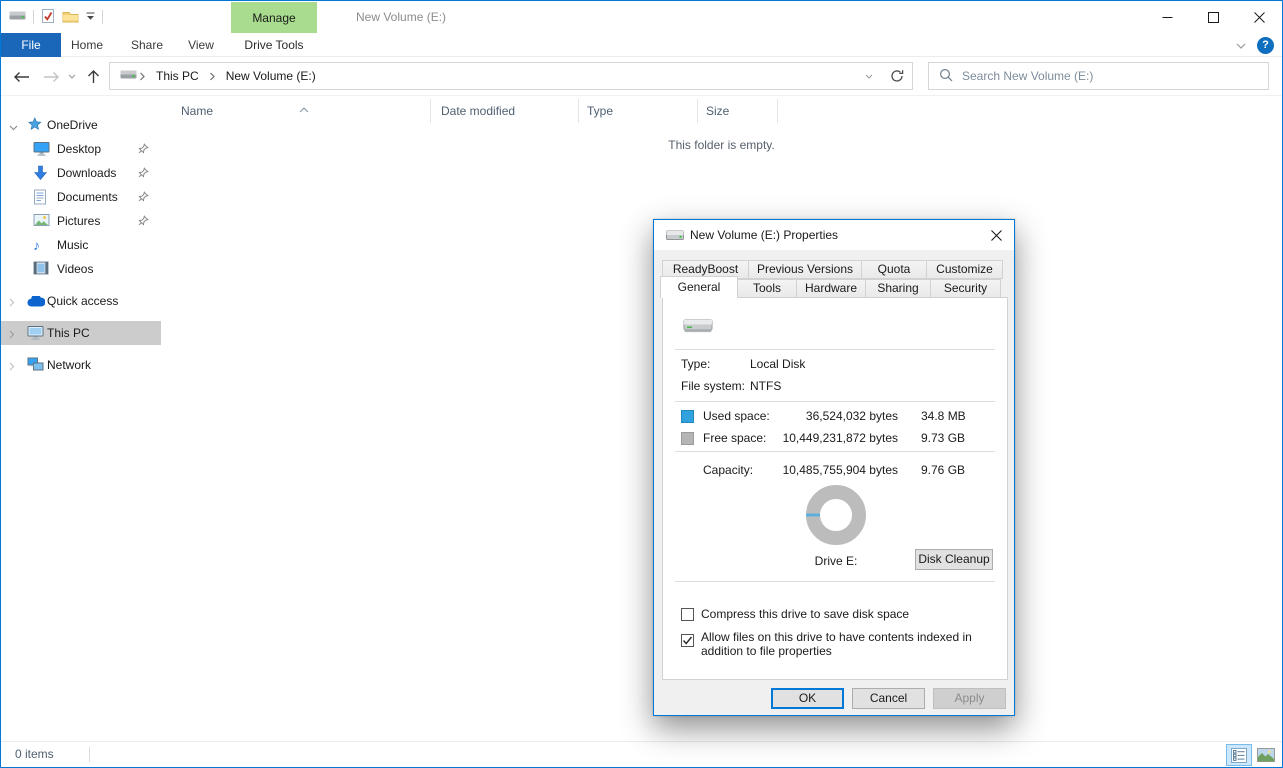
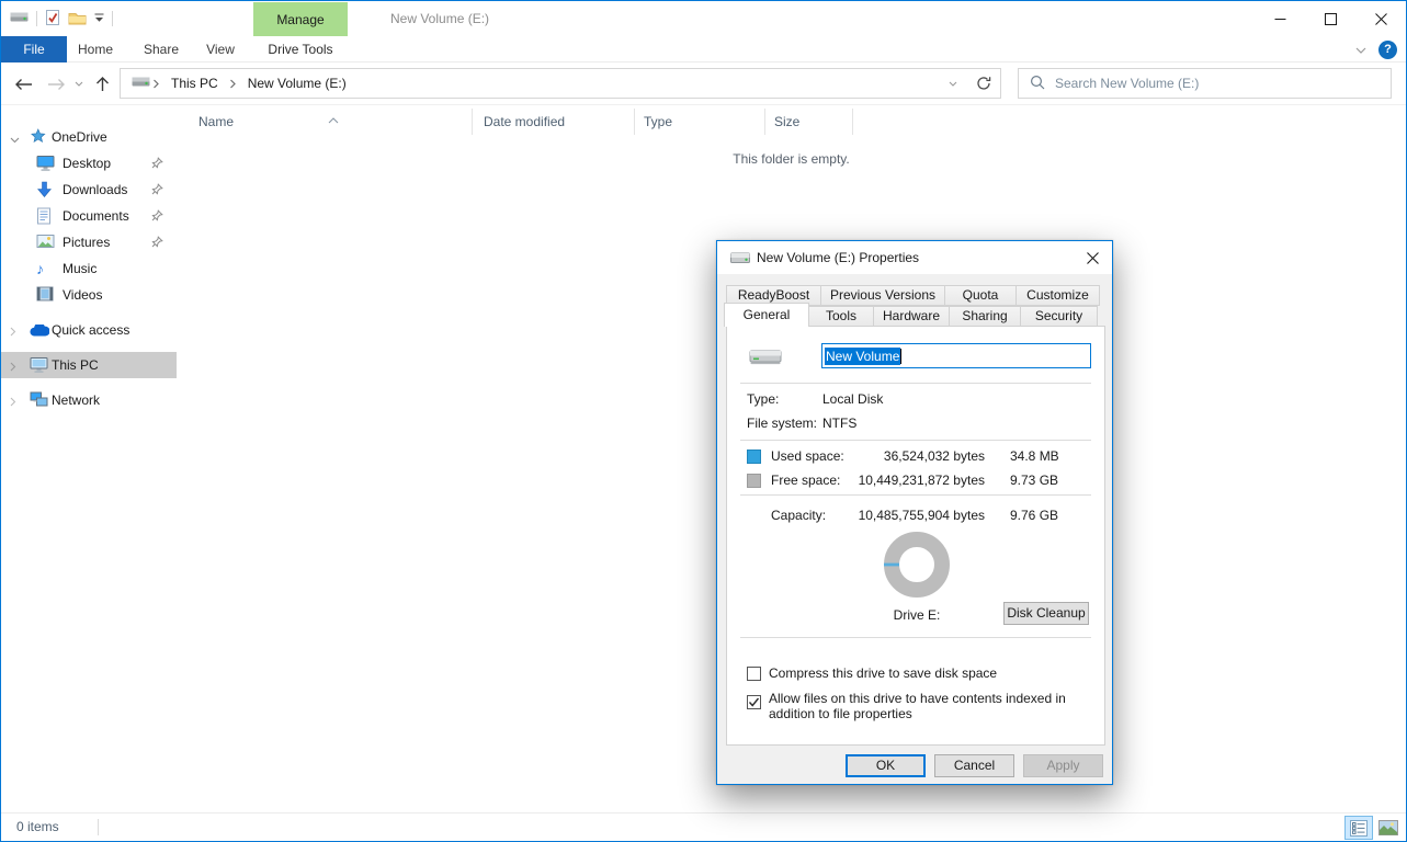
  Manage
  New Volume (E:)
  File
  Home
  Share
  View
  Drive Tools
  ?
  This PC
  New Volume (E:)
  Search New Volume (E:)
  OneDrive
  Desktop
  Downloads
  Documents
  Pictures
  ♪
  Music
  Videos
  Quick access
  This PC
  Network
  Name
  Date modified
  Type
  Size
  This folder is empty.
  0 items
  New Volume (E:) Properties
  ReadyBoost
  Previous Versions
  Quota
  Customize
  General
  Tools
  Hardware
  Sharing
  Security
+ New Volume
  Type:
  Local Disk
  File system:
  NTFS
  Used space:
  36,524,032 bytes
  34.8 MB
  Free space:
  10,449,231,872 bytes
  9.73 GB
  Capacity:
  10,485,755,904 bytes
  9.76 GB
  Drive E:
  Disk Cleanup
  Compress this drive to save disk space
  Allow files on this drive to have contents indexed in addition to file properties
  OK
  Cancel
  Apply
